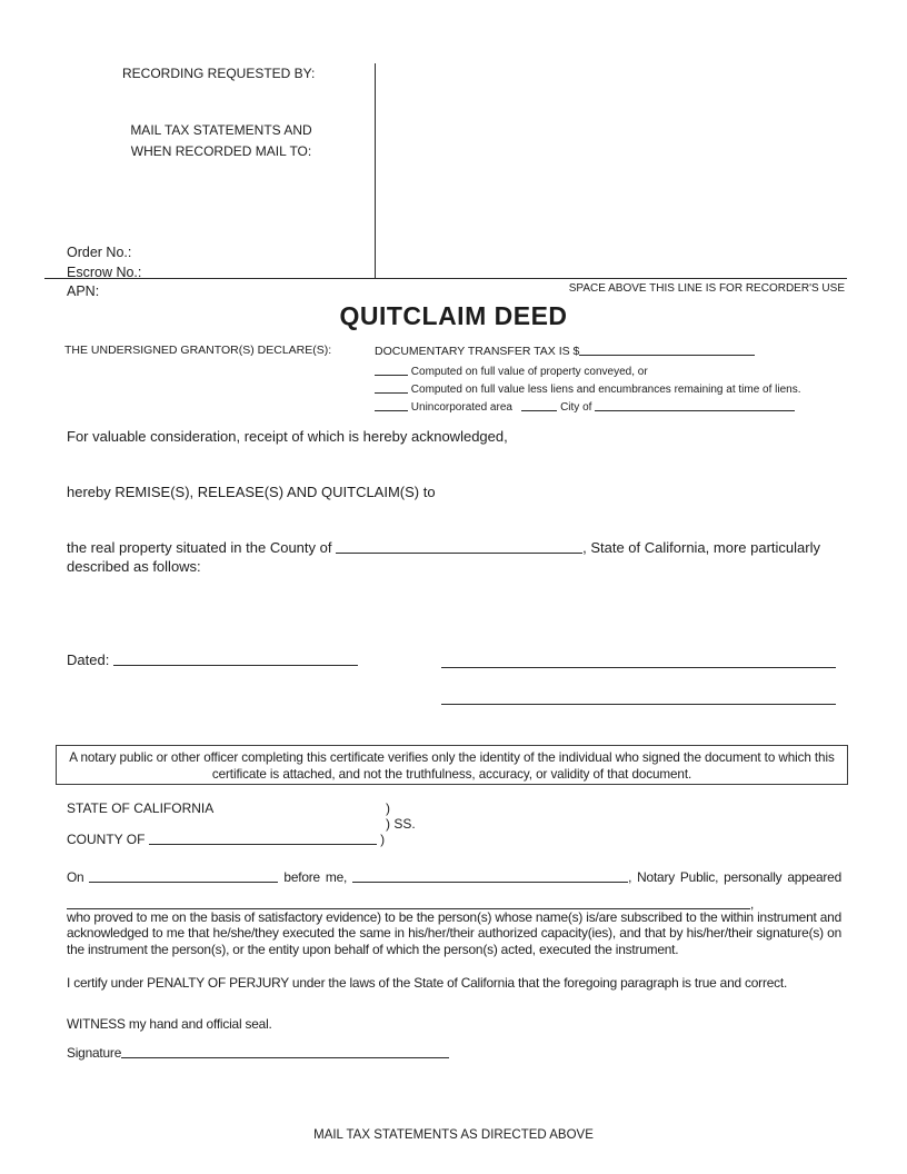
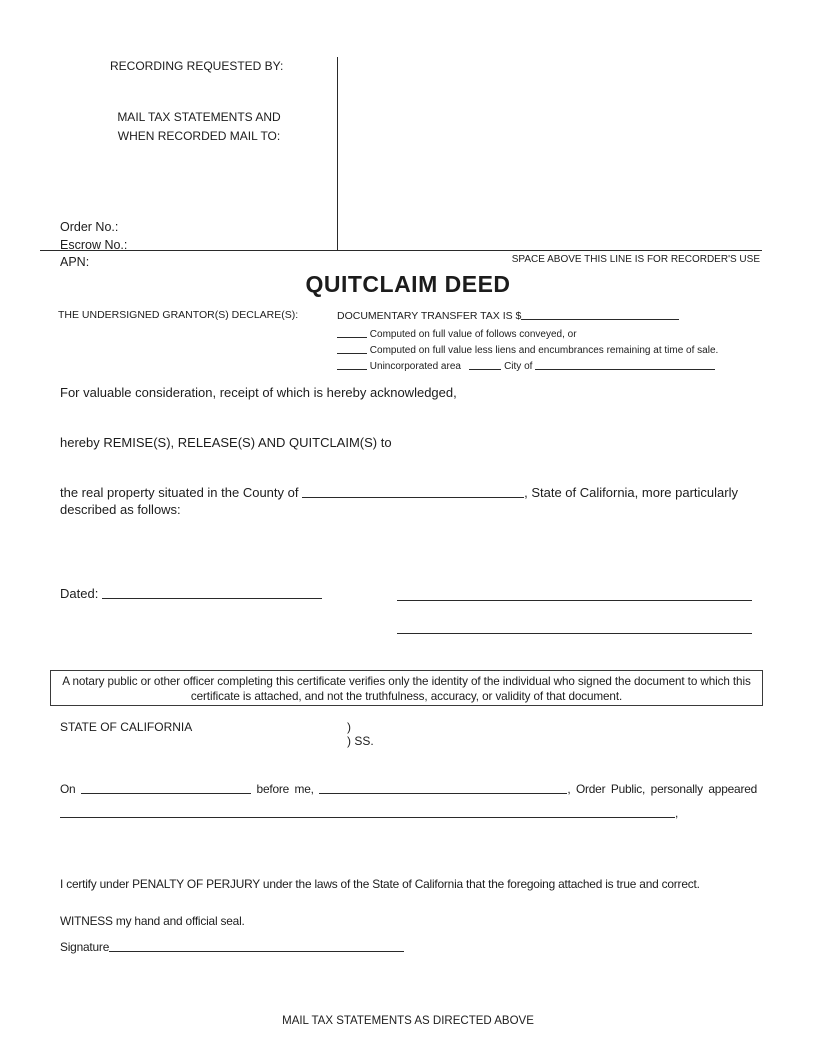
  RECORDING REQUESTED BY:
  MAIL TAX STATEMENTS AND
  WHEN RECORDED MAIL TO:
  Order No.:
  Escrow No.:
  APN:
  SPACE ABOVE THIS LINE IS FOR RECORDER'S USE
  QUITCLAIM DEED
  THE UNDERSIGNED GRANTOR(S) DECLARE(S):
  DOCUMENTARY TRANSFER TAX IS $
- Computed on full value of property conveyed, or
+ Computed on full value of follows conveyed, or
- Computed on full value less liens and encumbrances remaining at time of liens.
+ Computed on full value less liens and encumbrances remaining at time of sale.
  Unincorporated area City of
  For valuable consideration, receipt of which is hereby acknowledged,
  hereby REMISE(S), RELEASE(S) AND QUITCLAIM(S) to
  the real property situated in the County of , State of California, more particularly described as follows:
  Dated:
  A notary public or other officer completing this certificate verifies only the identity of the individual who signed the document to which this certificate is attached, and not the truthfulness, accuracy, or validity of that document.
  STATE OF CALIFORNIA
  )
  ) SS.
- COUNTY OF )
- On before me, , Notary Public, personally appeared ,
+ On before me, , Order Public, personally appeared ,
- who proved to me on the basis of satisfactory evidence) to be the person(s) whose name(s) is/are subscribed to the within instrument and acknowledged to me that he/she/they executed the same in his/her/their authorized capacity(ies), and that by his/her/their signature(s) on the instrument the person(s), or the entity upon behalf of which the person(s) acted, executed the instrument.
- I certify under PENALTY OF PERJURY under the laws of the State of California that the foregoing paragraph is true and correct.
+ I certify under PENALTY OF PERJURY under the laws of the State of California that the foregoing attached is true and correct.
  WITNESS my hand and official seal.
  Signature
  MAIL TAX STATEMENTS AS DIRECTED ABOVE
